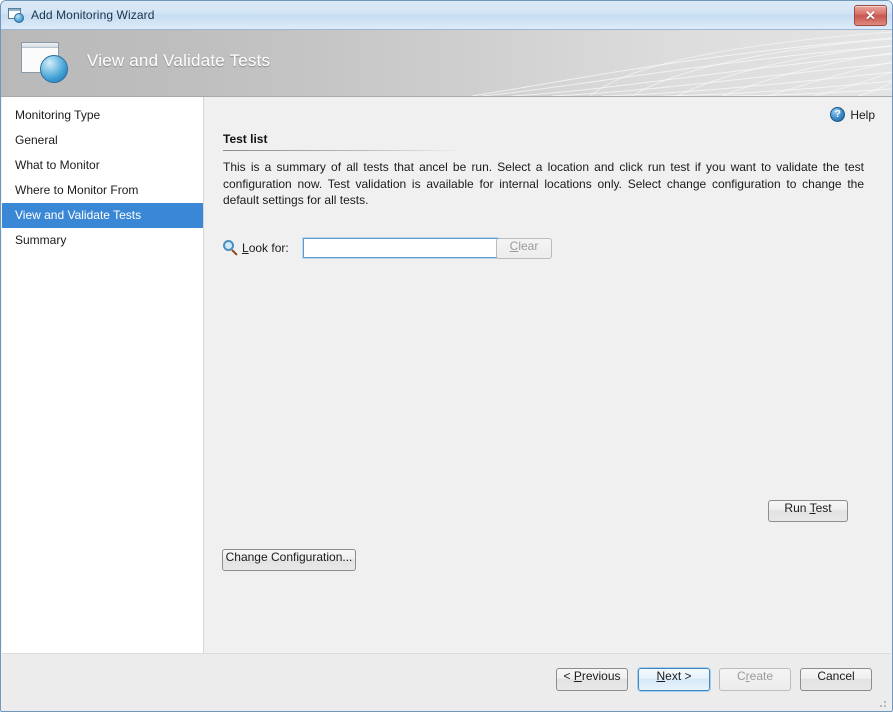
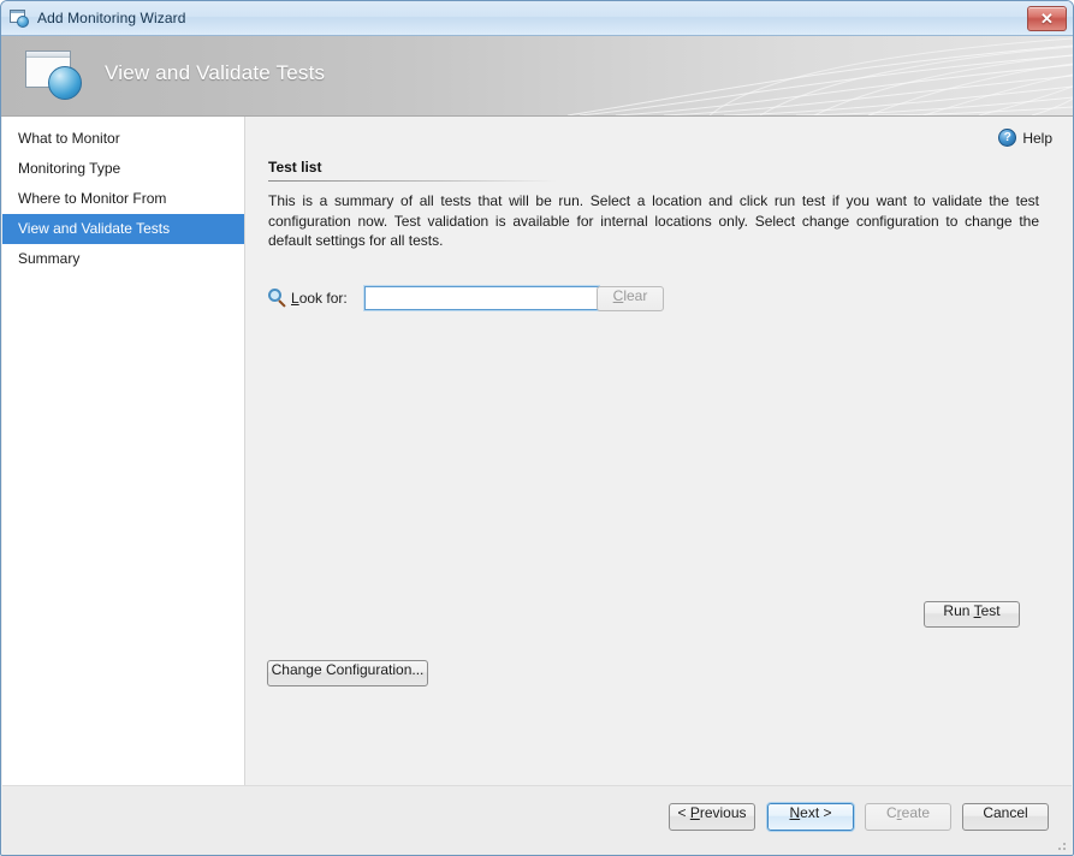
  Add Monitoring Wizard
  ✕
  View and Validate Tests
- Monitoring Type
+ What to Monitor
- General
- What to Monitor
+ Monitoring Type
  Where to Monitor From
  View and Validate Tests
  Summary
  ?
  Help
  Test list
- This is a summary of all tests that ancel be run. Select a location and click run test if you want to validate the test configuration now. Test validation is available for internal locations only. Select change configuration to change the default settings for all tests.
+ This is a summary of all tests that will be run. Select a location and click run test if you want to validate the test configuration now. Test validation is available for internal locations only. Select change configuration to change the default settings for all tests.
  Look for:
  Clear
  Run Test
  Change Configuration...
  < Previous
  Next >
  Create
  Cancel
